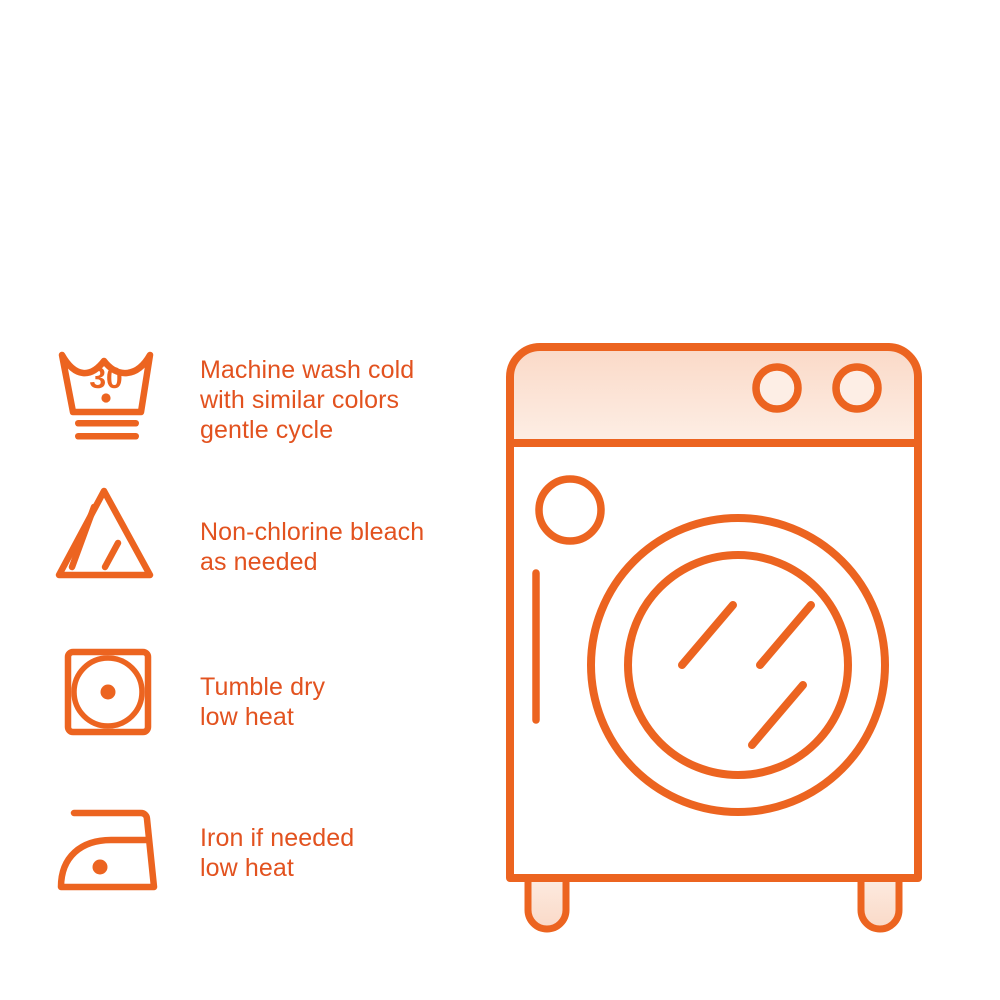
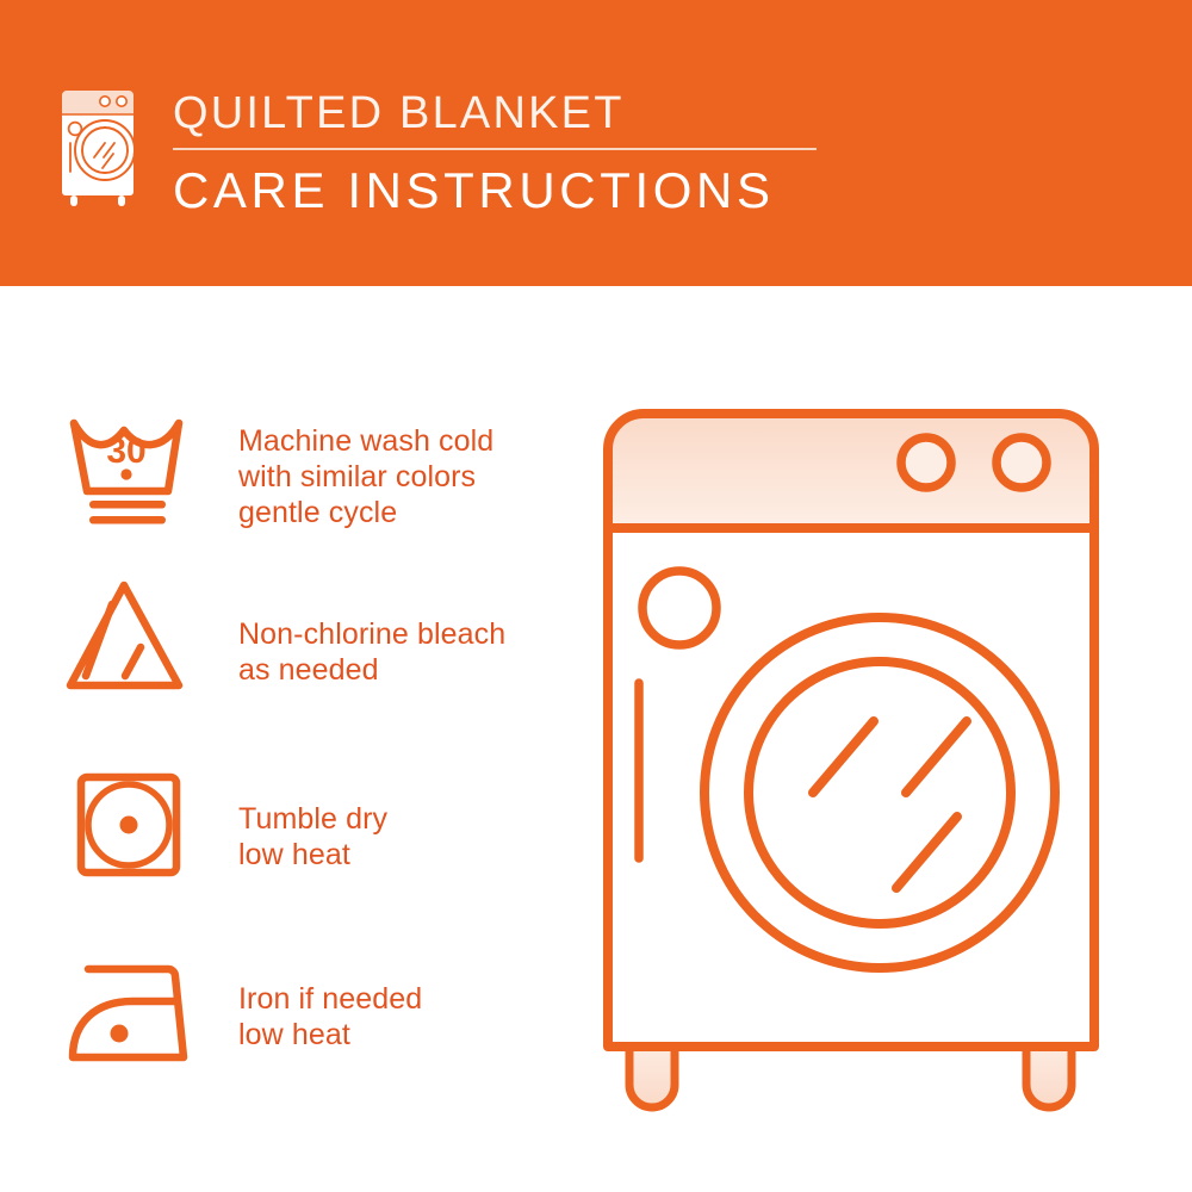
+ QUILTED BLANKET
+ CARE INSTRUCTIONS
  30
  Machine wash cold
  with similar colors
  gentle cycle
  Non-chlorine bleach
  as needed
  Tumble dry
  low heat
  Iron if needed
  low heat
